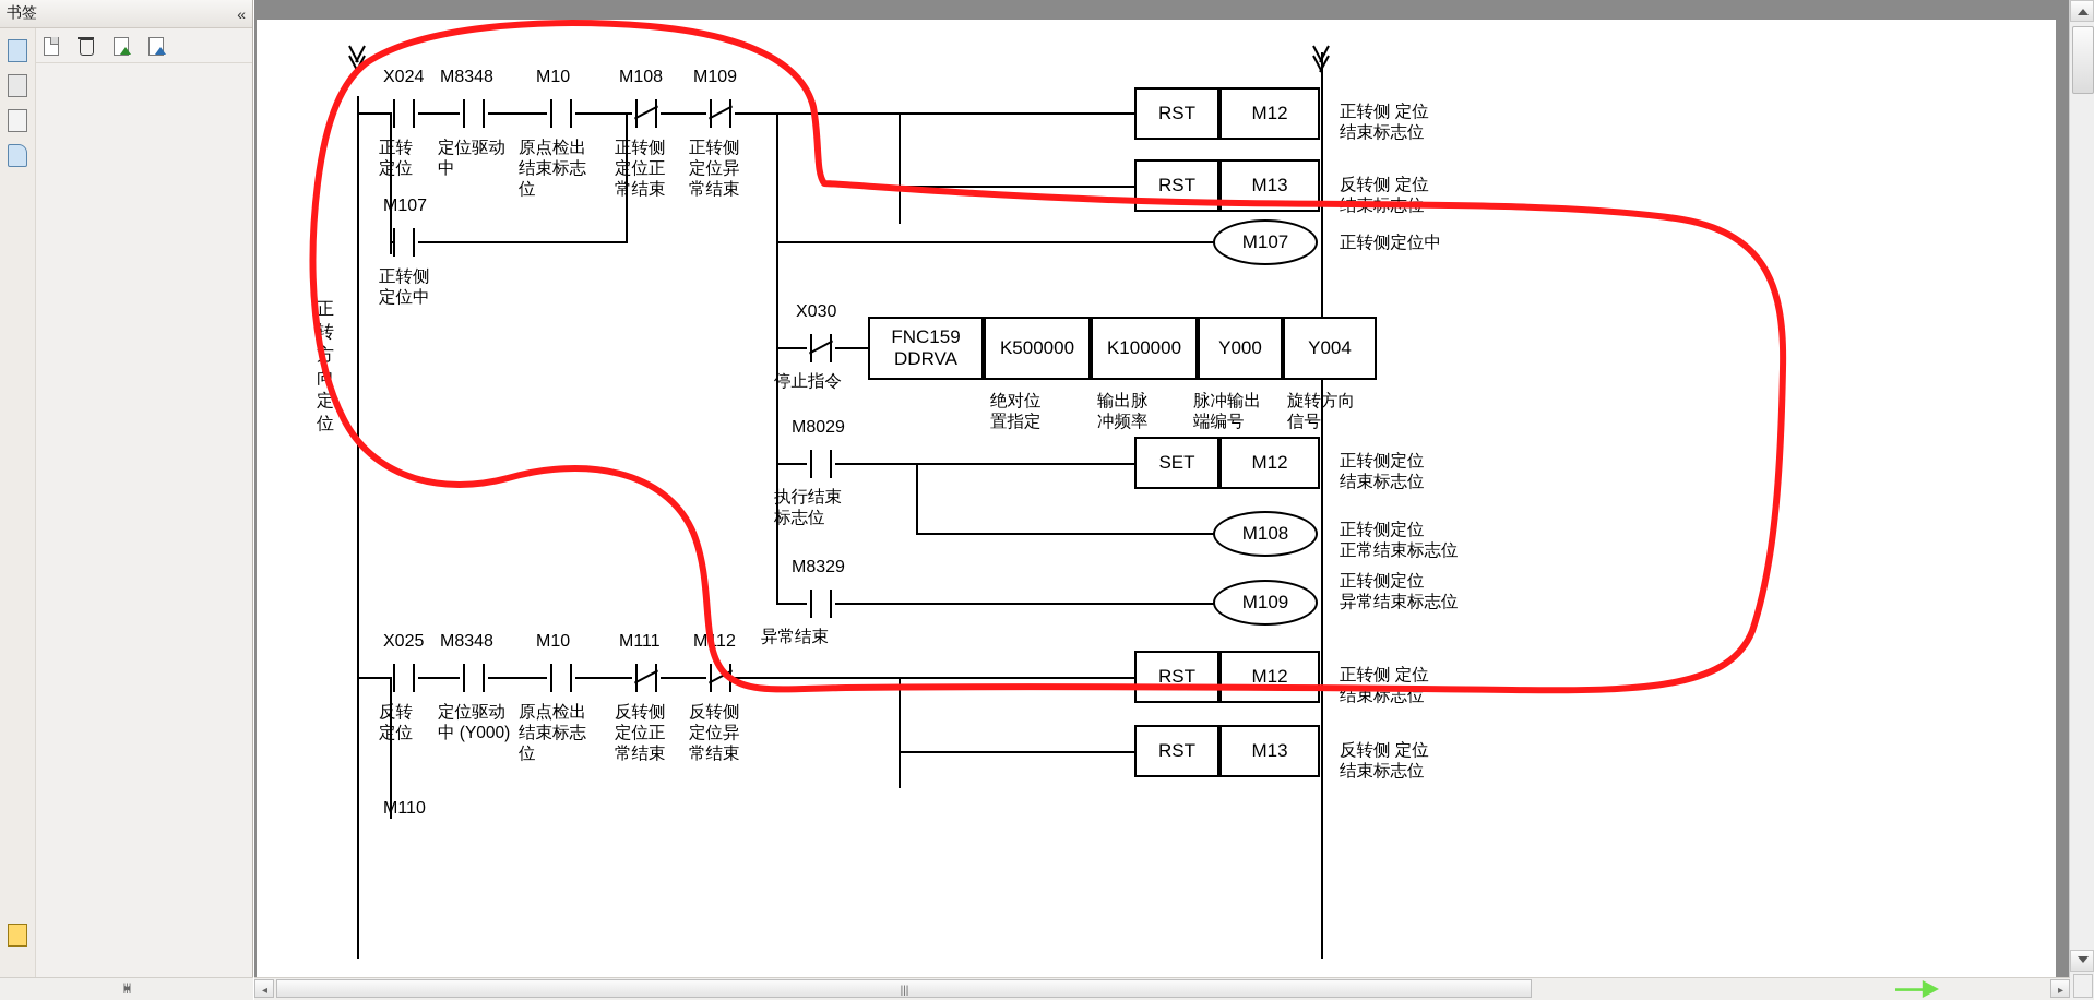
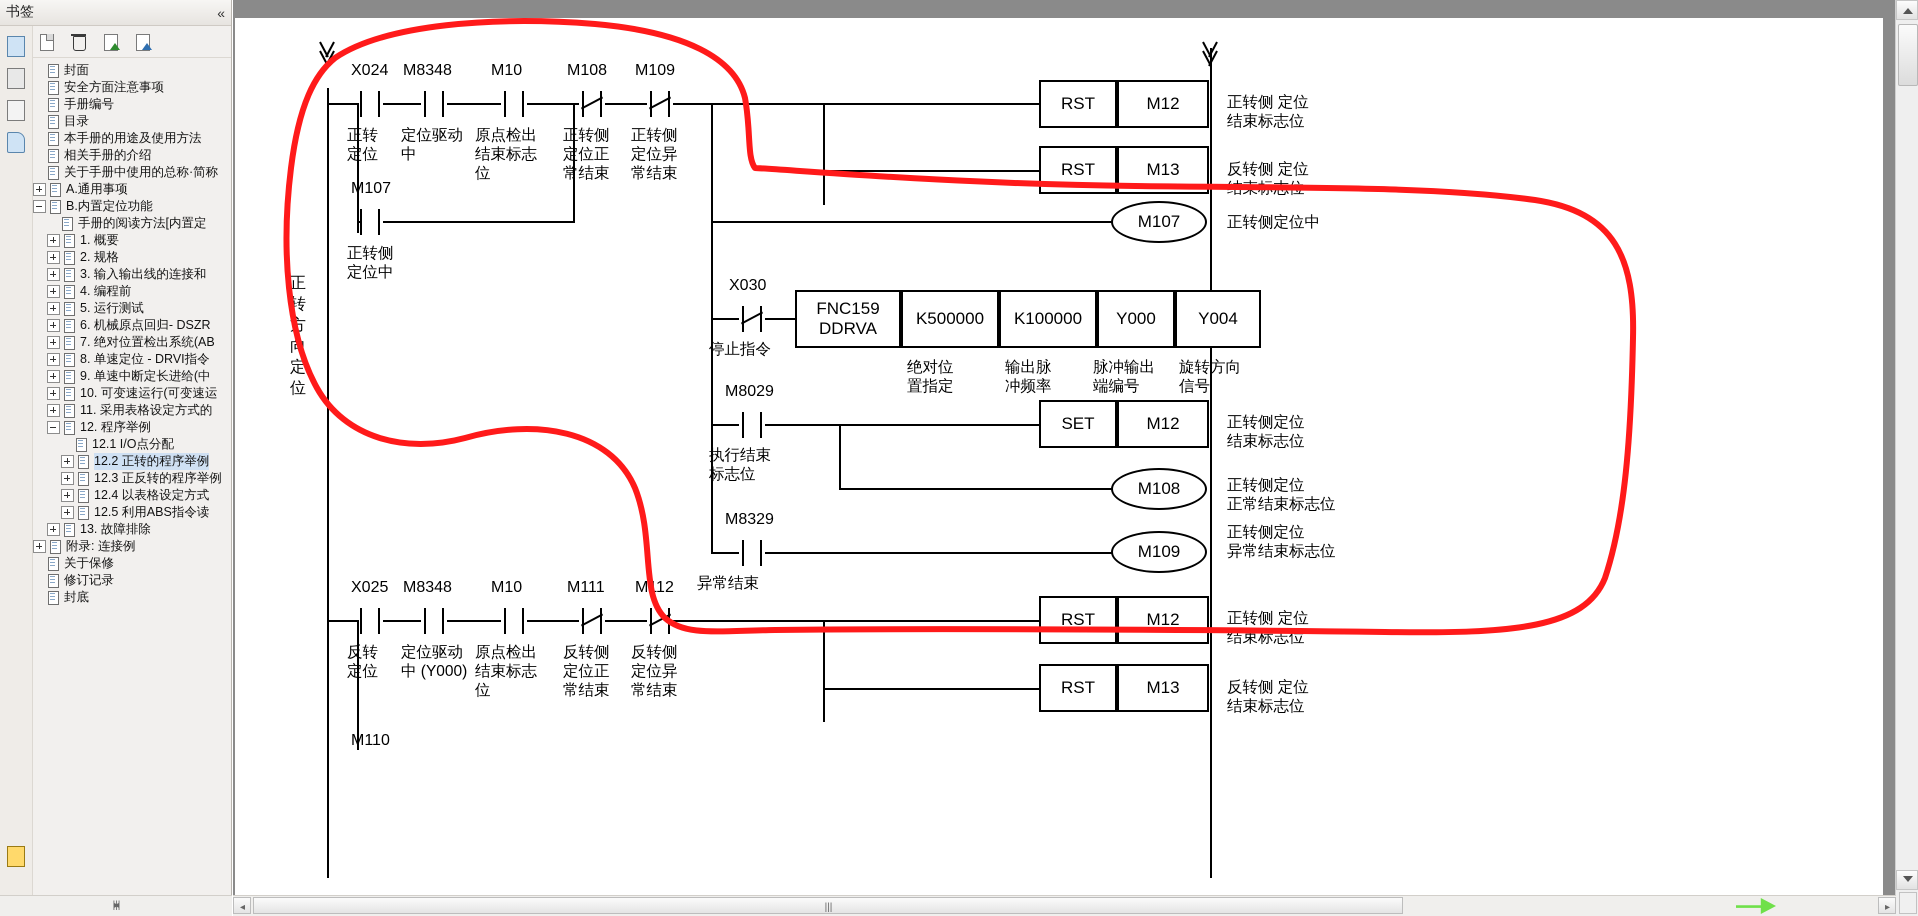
  书签
  «
+ 封面
+ 安全方面注意事项
+ 手册编号
+ 目录
+ 本手册的用途及使用方法
+ 相关手册的介绍
+ 关于手册中使用的总称·简称
+ A.通用事项
+ B.内置定位功能
+ 手册的阅读方法[内置定
+ 1. 概要
+ 2. 规格
+ 3. 输入输出线的连接和
+ 4. 编程前
+ 5. 运行测试
+ 6. 机械原点回归- DSZR
+ 7. 绝对位置检出系统(AB
+ 8. 单速定位 - DRVI指令
+ 9. 单速中断定长进给(中
+ 10. 可变速运行(可变速运
+ 11. 采用表格设定方式的
+ 12. 程序举例
+ 12.1 I/O点分配
+ 12.2 正转的程序举例
+ 12.3 正反转的程序举例
+ 12.4 以表格设定方式
+ 12.5 利用ABS指令读
+ 13. 故障排除
+ 附录: 连接例
+ 关于保修
+ 修订记录
+ 封底
  ◂
  |||
  ▸
  正
  转
  方
  定
  位
  X024
  正转
  定位
  M8348
  定位驱动
  中
  M10
  原点检出
  结束标志
  位
  M108
  正转侧
  定位正
  常结束
  M109
  正转侧
  定位异
  常结束
  RST
  M12
  正转侧 定位
  结束标志位
  RST
  M13
  反转侧 定位
  M107
  正转侧
  定位中
  M107
  正转侧定位中
  X030
  停止指令
  FNC159
  DDRVA
  K500000
  K100000
  Y000
  Y004
  绝对位
  置指定
  输出脉
  冲频率
  脉冲输出
  端编号
  旋转方向
  信号
  M8029
  执行结束
  标志位
  SET
  M12
  正转侧定位
  结束标志位
  M108
  正转侧定位
  正常结束标志位
  M8329
  异常结束
  M109
  正转侧定位
  异常结束标志位
  X025
  反转
  定位
  M8348
  定位驱动
  中 (Y000)
  M10
  原点检出
  结束标志
  位
  M111
  反转侧
  定位正
  常结束
  M12
  反转侧
  定位异
  常结束
  RST
  M12
  正转侧 定位
  结束标志位
  RST
  M13
  反转侧 定位
  结束标志位
  M110
  ◂
  |||
  ▸
